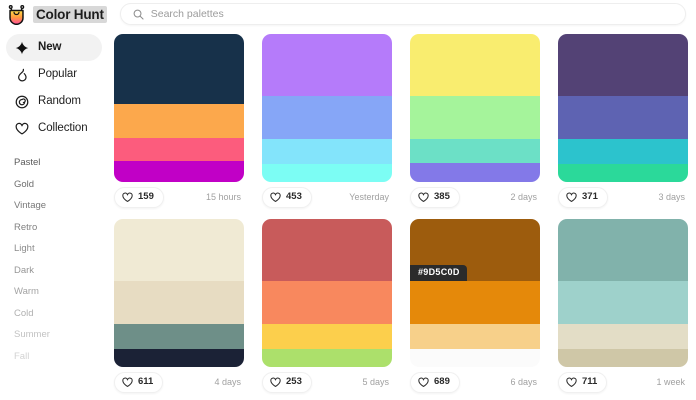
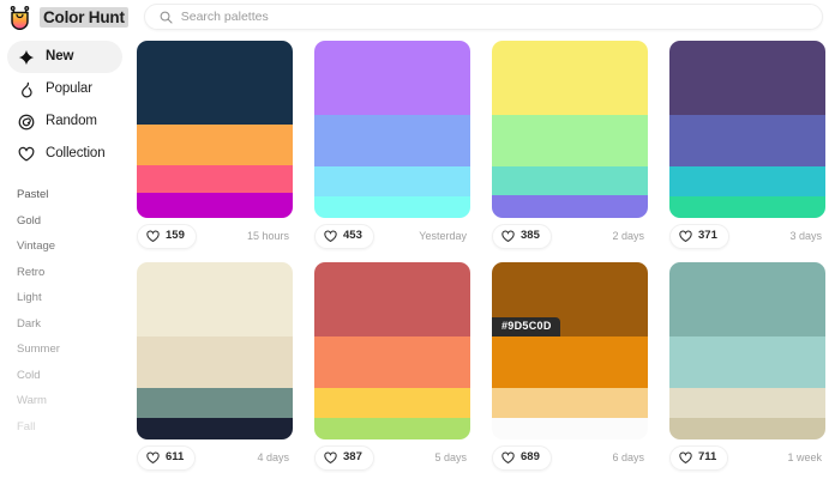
  Color Hunt
  Search palettes
  New
  Popular
  Random
  Collection
  Pastel
  Gold
  Vintage
  Retro
  Light
  Dark
- Warm
+ Summer
  Cold
- Summer
+ Warm
  Fall
  159
  15 hours
  453
  Yesterday
  385
  2 days
  371
  3 days
  611
  4 days
- 253
+ 387
  5 days
  #9D5C0D
  689
  6 days
  711
  1 week
